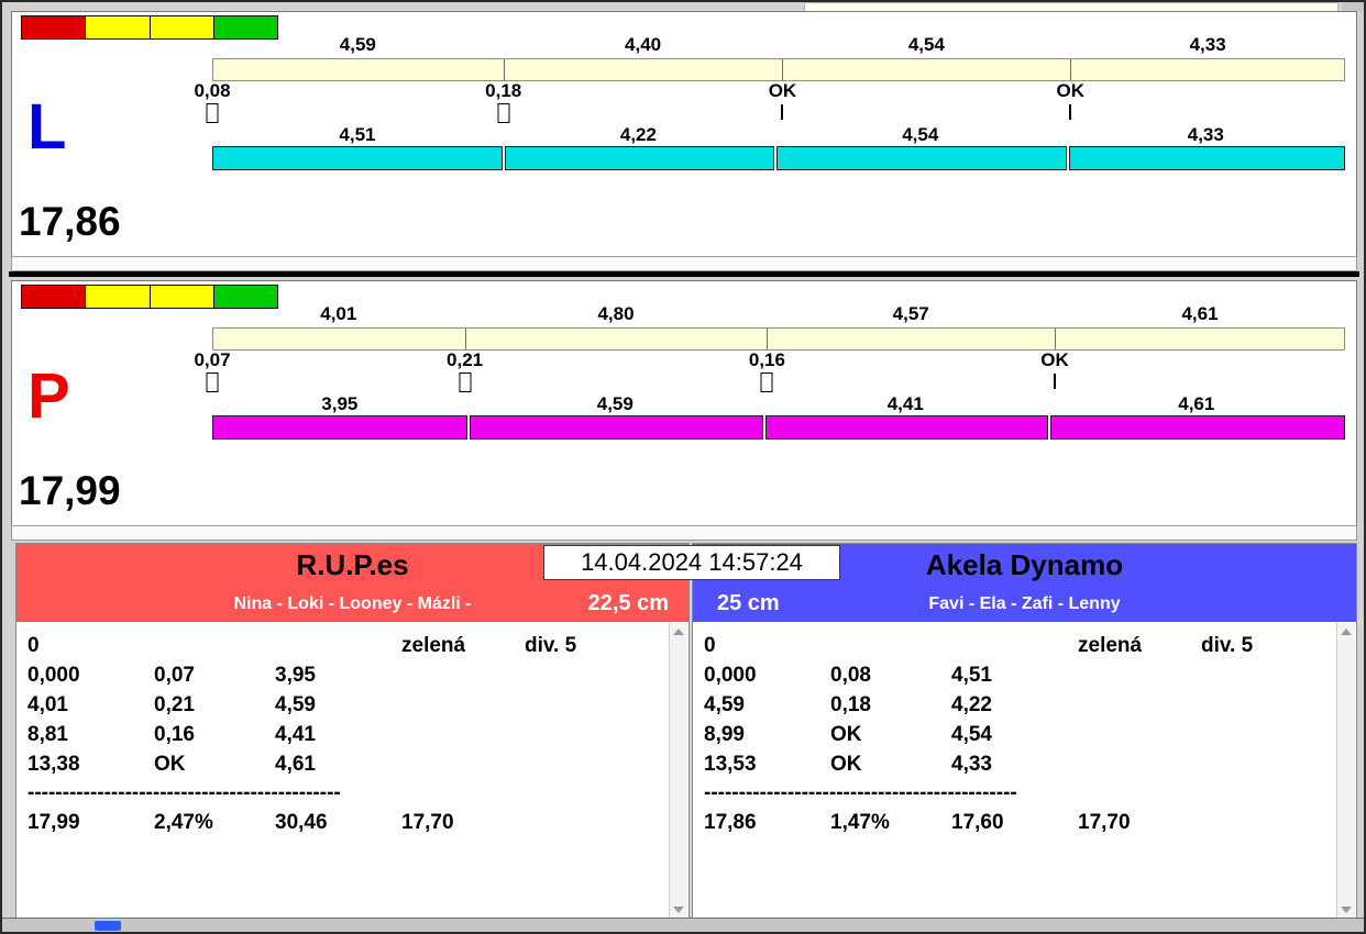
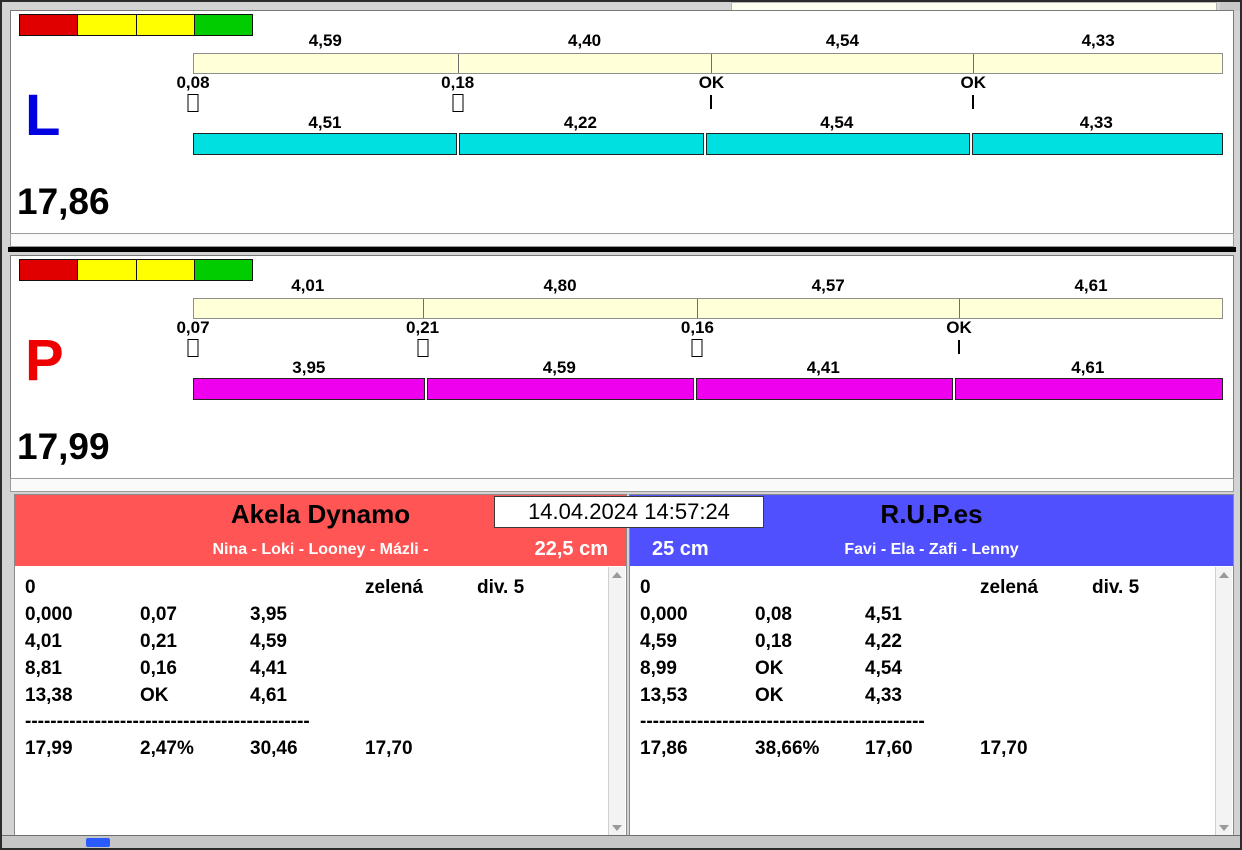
  L
  17,86
  4,59
  4,40
  4,54
  4,33
  0,08
  0,18
  OK
  OK
  4,51
  4,22
  4,54
  4,33
  P
  17,99
  4,01
  4,80
  4,57
  4,61
  0,07
  0,21
  0,16
  OK
  3,95
  4,59
  4,41
  4,61
- R.U.P.es
+ Akela Dynamo
  Nina - Loki - Looney - Mázli -
  22,5 cm
  0
  zelená
  div. 5
  0,000
  0,07
  3,95
  4,01
  0,21
  4,59
  8,81
  0,16
  4,41
  13,38
  OK
  4,61
  ---------------------------------------------
  17,99
  2,47%
  30,46
  17,70
- Akela Dynamo
+ R.U.P.es
  Favi - Ela - Zafi - Lenny
  25 cm
  0
  zelená
  div. 5
  0,000
  0,08
  4,51
  4,59
  0,18
  4,22
  8,99
  OK
  4,54
  13,53
  OK
  4,33
  ---------------------------------------------
  17,86
- 1,47%
+ 38,66%
  17,60
  17,70
  14.04.2024 14:57:24
